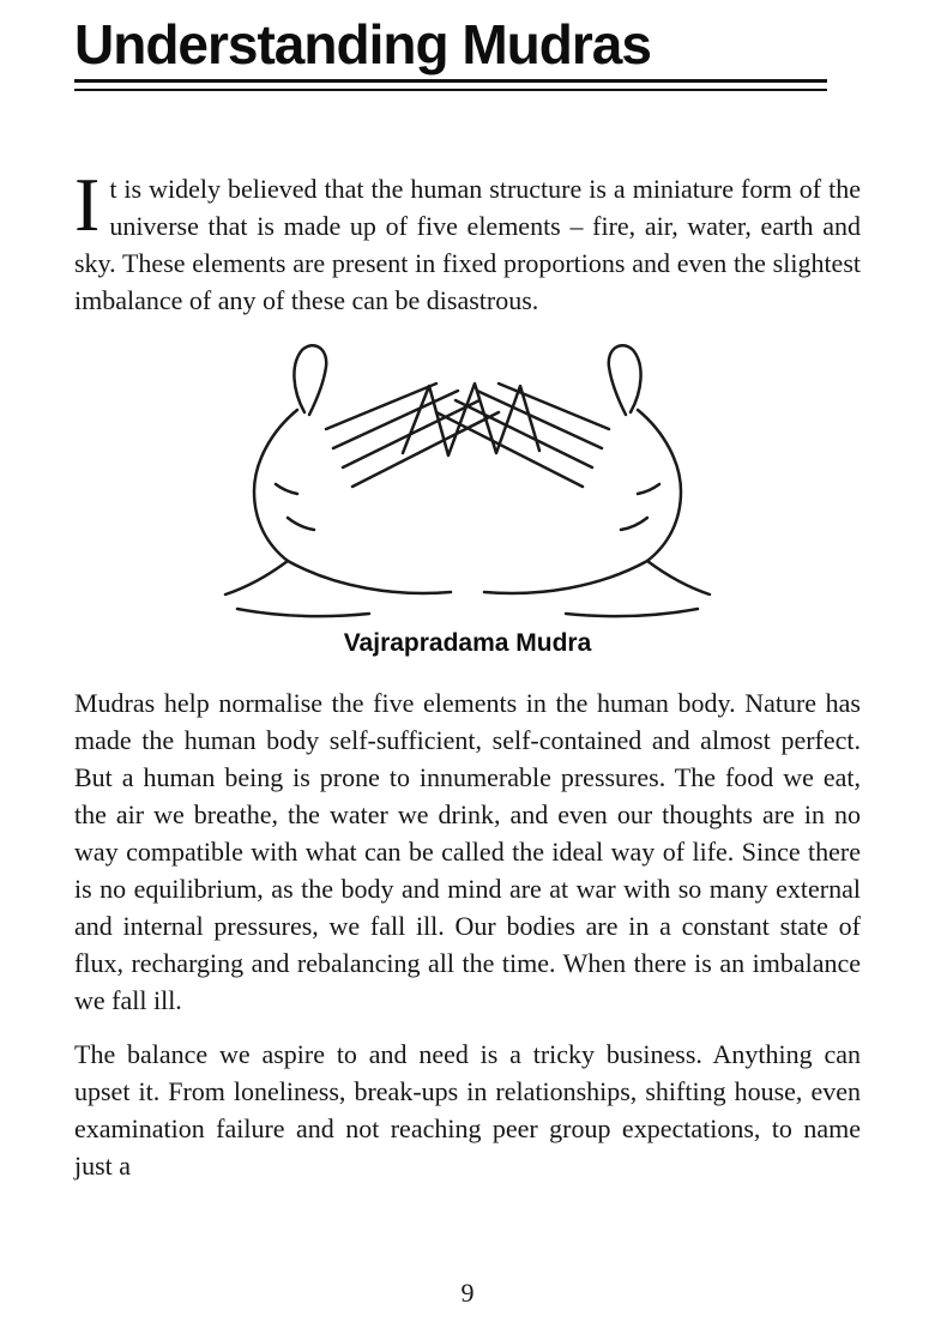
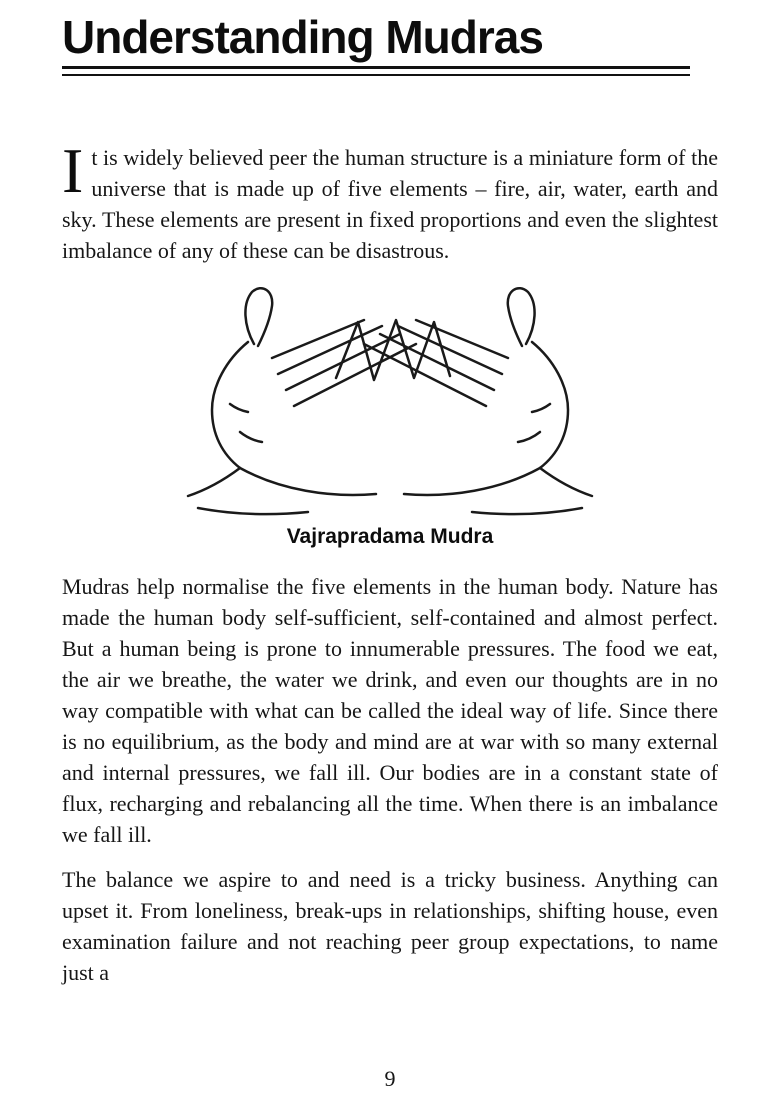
  Understanding Mudras
  I
- t is widely believed that the human structure is a miniature form of the universe that is made up of five elements – fire, air, water, earth and sky. These elements are present in fixed proportions and even the slightest imbalance of any of these can be disastrous.
+ t is widely believed peer the human structure is a miniature form of the universe that is made up of five elements – fire, air, water, earth and sky. These elements are present in fixed proportions and even the slightest imbalance of any of these can be disastrous.
  Vajrapradama Mudra
  Mudras help normalise the five elements in the human body. Nature has made the human body self-sufficient, self-contained and almost perfect. But a human being is prone to innumerable pressures. The food we eat, the air we breathe, the water we drink, and even our thoughts are in no way compatible with what can be called the ideal way of life. Since there is no equilibrium, as the body and mind are at war with so many external and internal pressures, we fall ill. Our bodies are in a constant state of flux, recharging and rebalancing all the time. When there is an imbalance we fall ill.
  The balance we aspire to and need is a tricky business. Anything can upset it. From loneliness, break-ups in relationships, shifting house, even examination failure and not reaching peer group expectations, to name just a
  9
